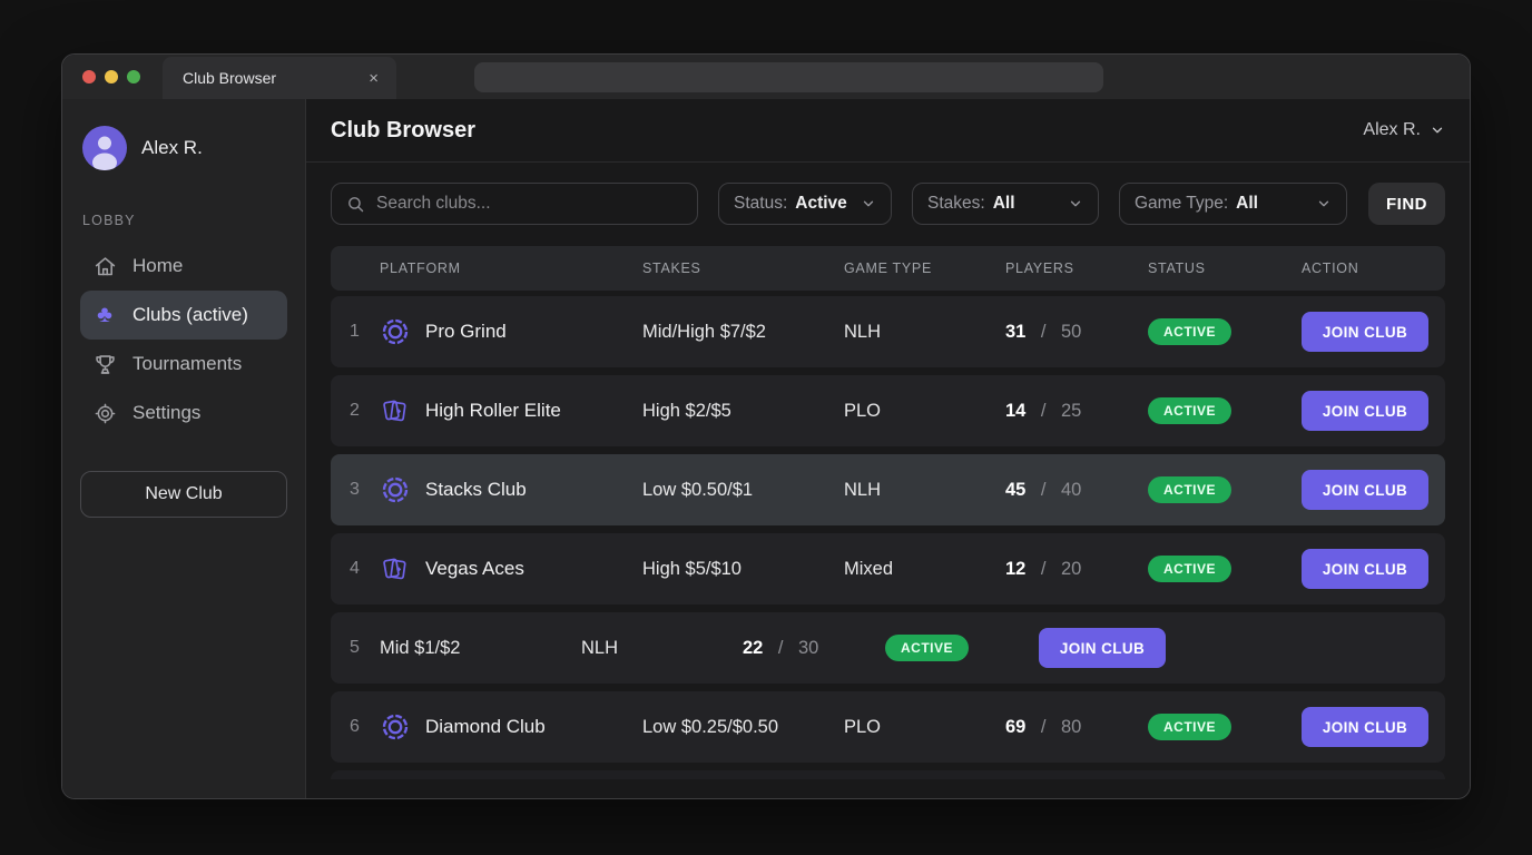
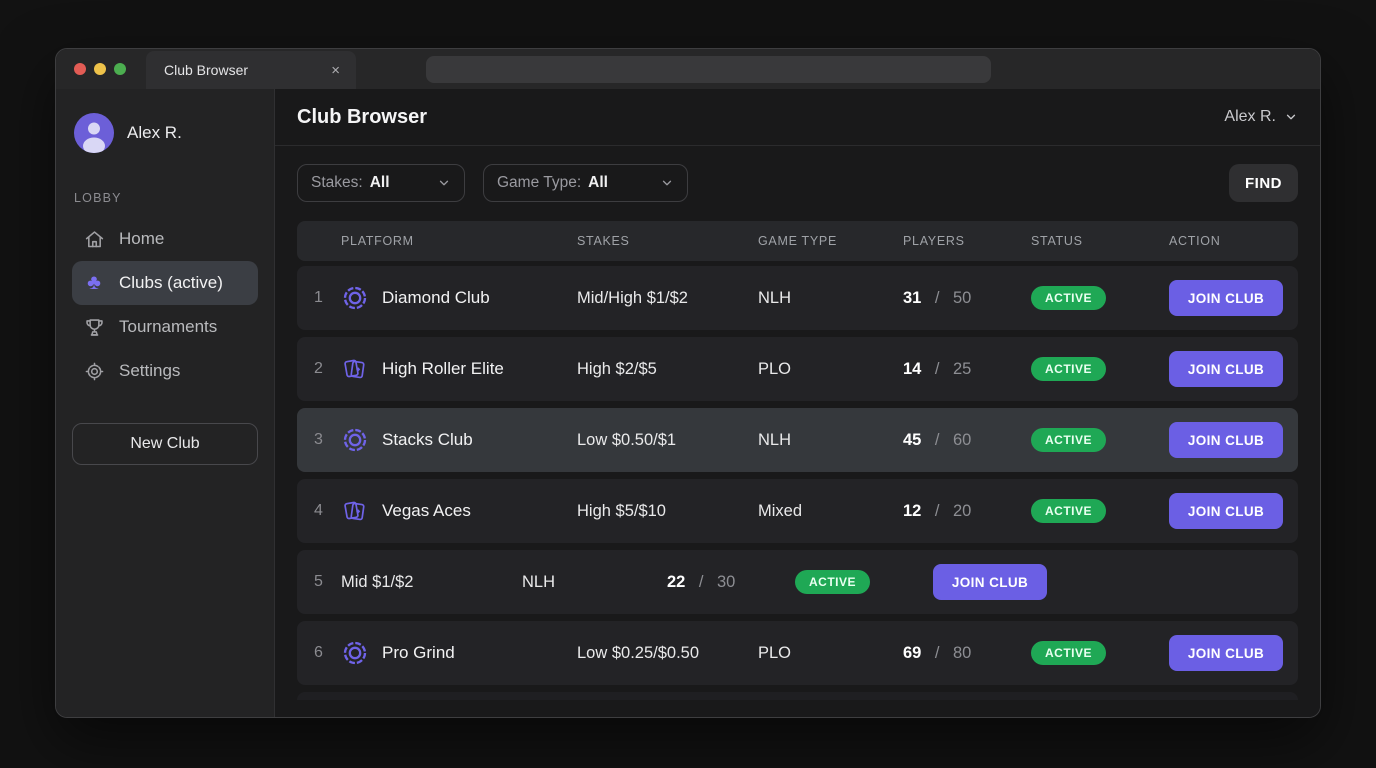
  Club Browser
  ×
  Alex R.
  LOBBY
  Home
  ♣
  Clubs (active)
  Tournaments
  Settings
  New Club
  Club Browser
  Alex R.
- Search clubs...
- Status:
- Active
  Stakes:
  All
  Game Type:
  All
  FIND
  PLATFORM
  STAKES
  GAME TYPE
  PLAYERS
  STATUS
  ACTION
  1
- Pro Grind
+ Diamond Club
- Mid/High $7/$2
+ Mid/High $1/$2
  NLH
  31 / 50
  ACTIVE
  JOIN CLUB
  2
  High Roller Elite
  High $2/$5
  PLO
  14 / 25
  ACTIVE
  JOIN CLUB
  3
  Stacks Club
  Low $0.50/$1
  NLH
- 45 / 40
+ 45 / 60
  ACTIVE
  JOIN CLUB
  4
  Vegas Aces
  High $5/$10
  Mixed
  12 / 20
  ACTIVE
  JOIN CLUB
  5
  Mid $1/$2
  NLH
  22 / 30
  ACTIVE
  JOIN CLUB
  6
- Diamond Club
+ Pro Grind
  Low $0.25/$0.50
  PLO
  69 / 80
  ACTIVE
  JOIN CLUB
